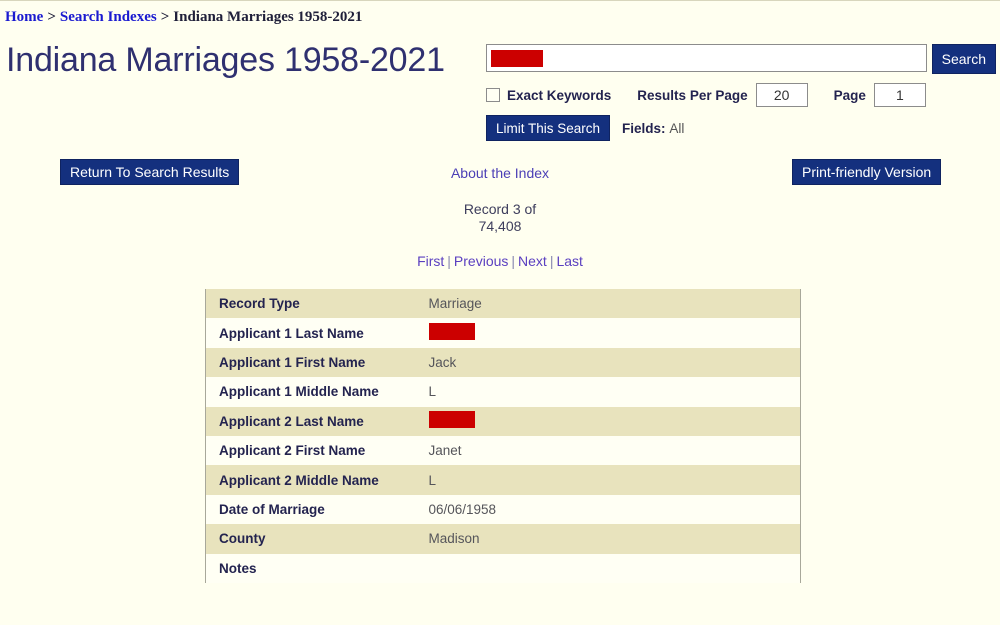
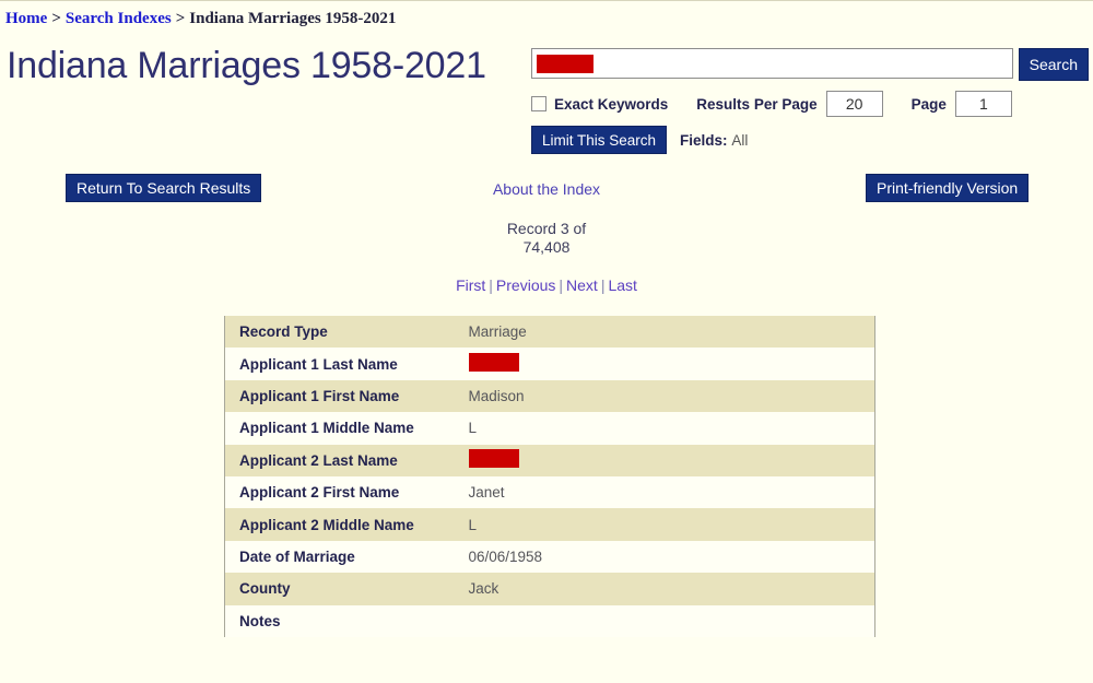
  Home > Search Indexes > Indiana Marriages 1958-2021
  Indiana Marriages 1958-2021
  Search
  Exact Keywords
  Results Per Page
  20
  Page
  1
  Limit This Search
  Fields: All
  Return To Search Results
  Print-friendly Version
  About the Index
  Record 3 of 74,408
  First | Previous | Next | Last
  Record Type	Marriage
  Applicant 1 Last Name
- Applicant 1 First Name	Jack
+ Applicant 1 First Name	Madison
  Applicant 1 Middle Name	L
  Applicant 2 Last Name
  Applicant 2 First Name	Janet
  Applicant 2 Middle Name	L
  Date of Marriage	06/06/1958
- County	Madison
+ County	Jack
  Notes
